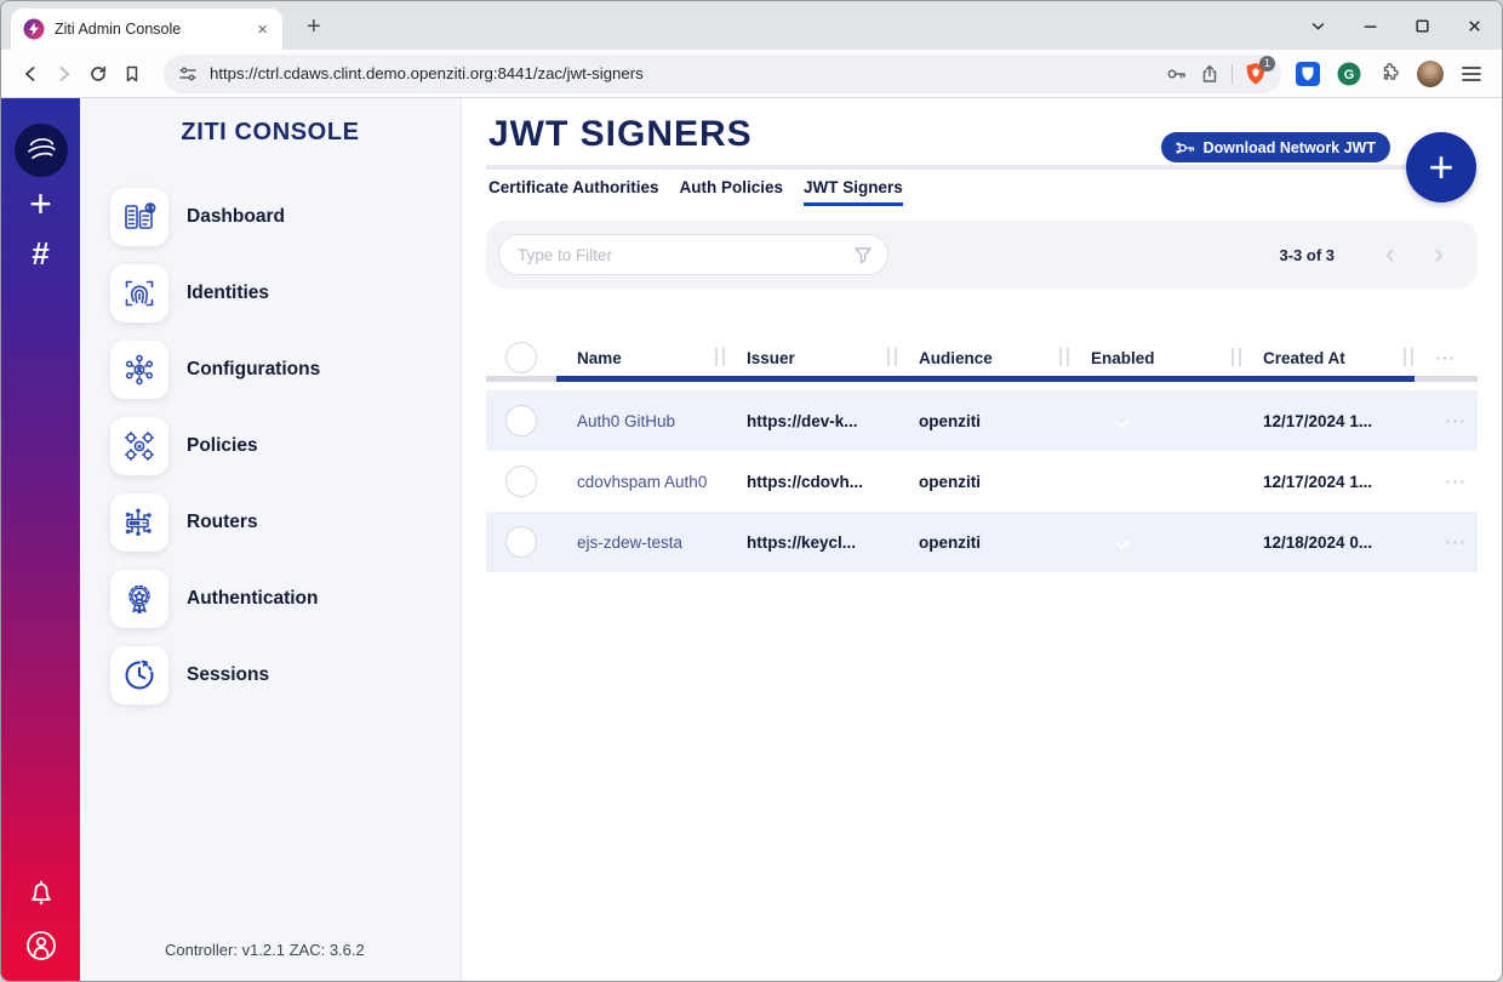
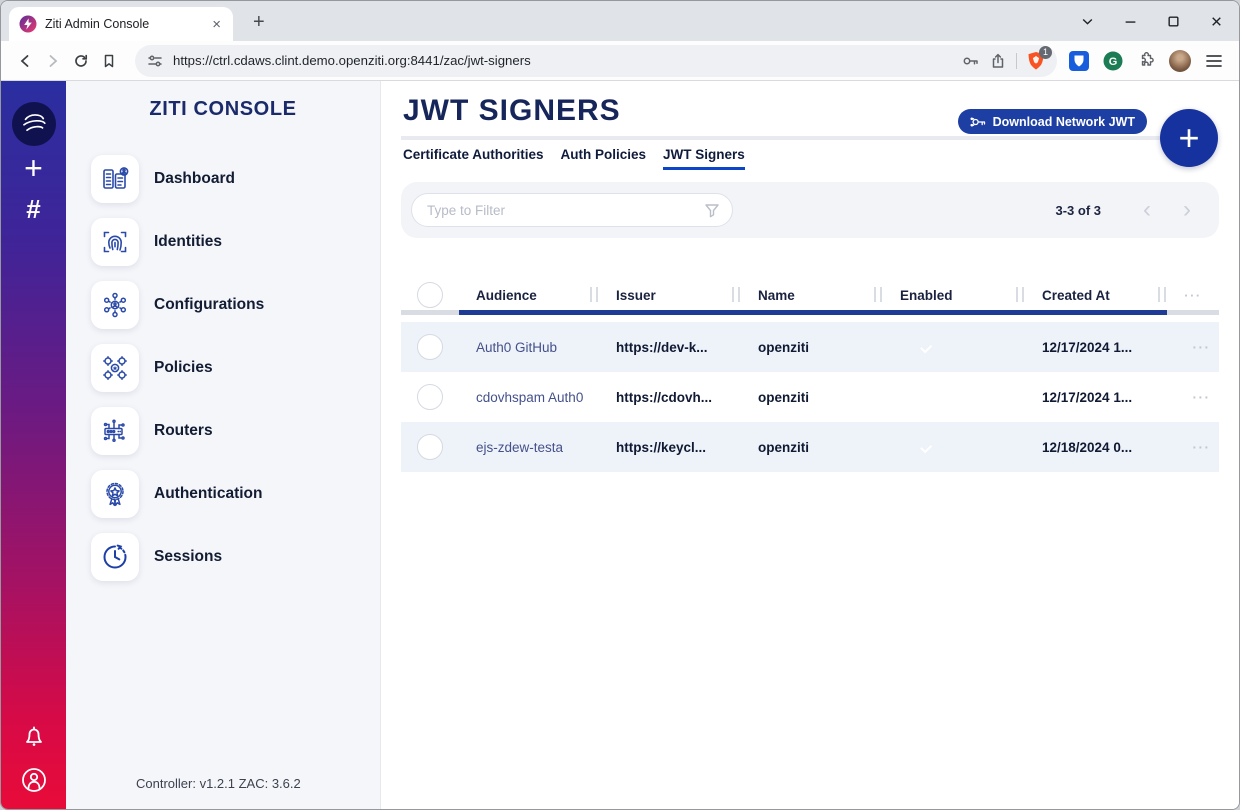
  Ziti Admin Console
  ×
  +
  https://ctrl.cdaws.clint.demo.openziti.org:8441/zac/jwt-signers
  1
  G
  +
  #
  ZITI CONSOLE
  Dashboard
  Identities
  Configurations
  Policies
  Routers
  Authentication
  Sessions
  Controller: v1.2.1 ZAC: 3.6.2
  JWT SIGNERS
  Download Network JWT
  +
  Certificate Authorities
  Auth Policies
  JWT Signers
  Type to Filter
  3-3 of 3
  ‹
  ›
- Name
+ Audience
  Issuer
- Audience
+ Name
  Enabled
  Created At
  ···
  Auth0 GitHub
  https://dev-k...
  openziti
  12/17/2024 1...
  ···
  cdovhspam Auth0
  https://cdovh...
  openziti
  12/17/2024 1...
  ···
  ejs-zdew-testa
  https://keycl...
  openziti
  12/18/2024 0...
  ···
